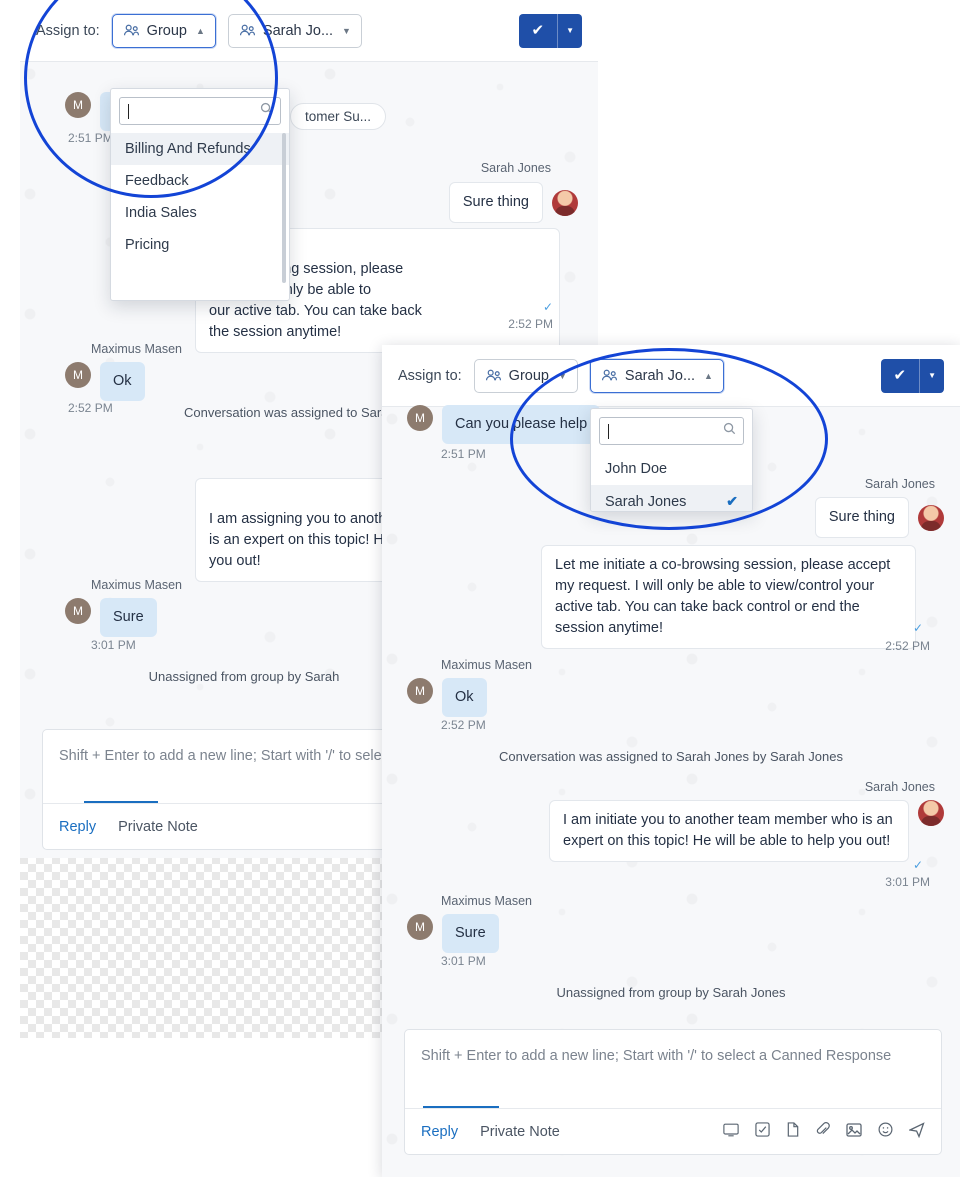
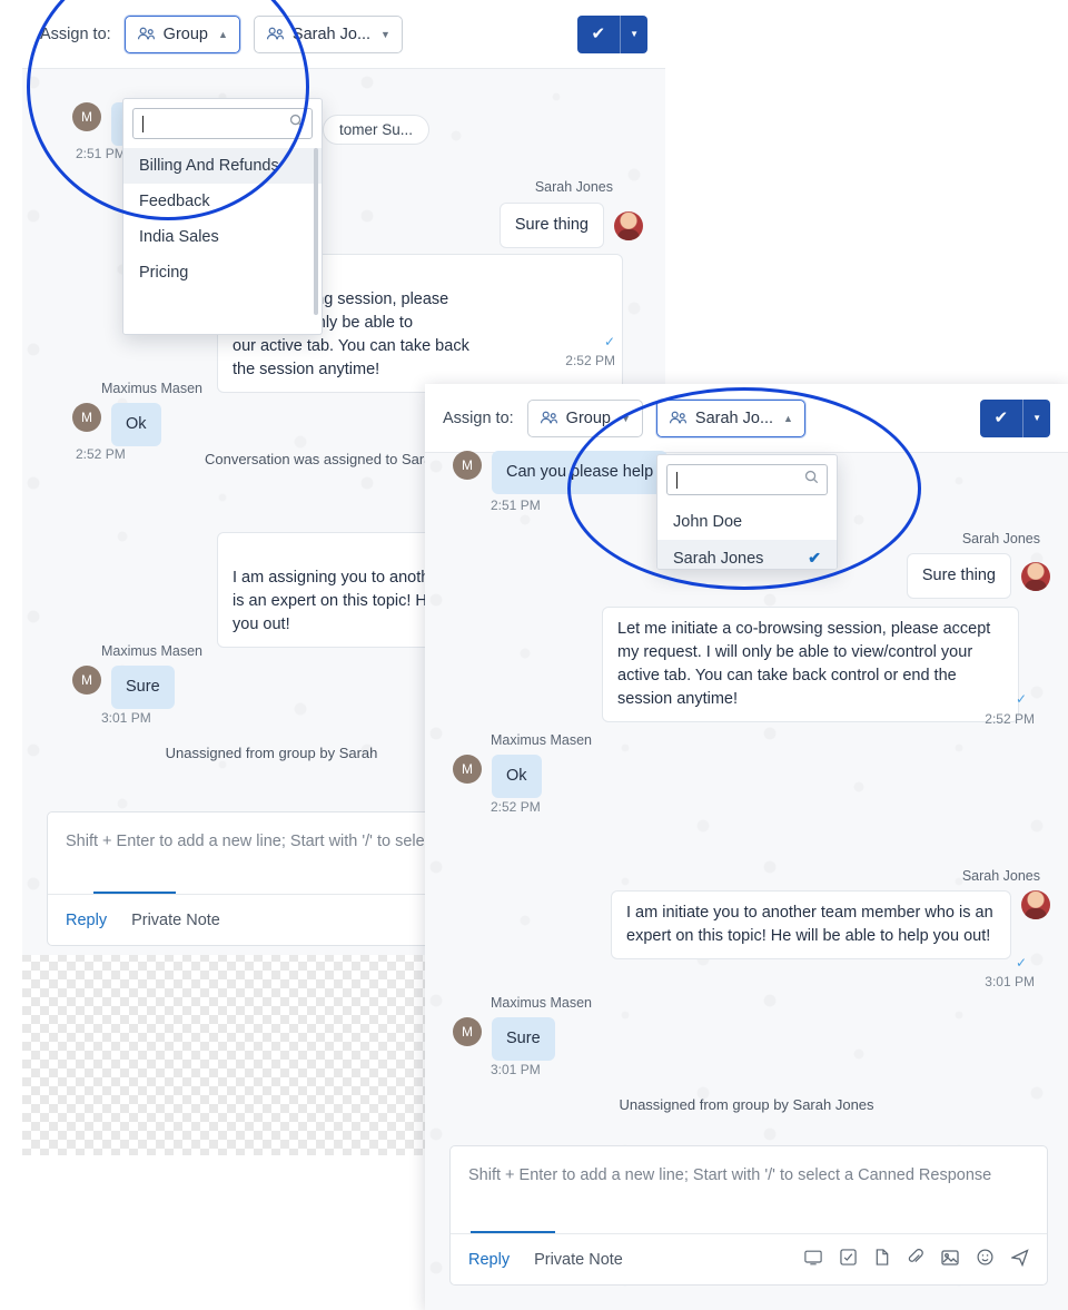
  Assign to:
  Group
  ▲
  Sarah Jo...
  ▼
  ✔
  ▼
  M
  tomer Su...
  2:51 PM
  Sarah Jones
  Sure thing
  our active tab. You can take back
  the session anytime!
  ✓
  2:52 PM
  Maximus Masen
  M
  Ok
  2:52 PM
  Conversation was assigned to Sar
  I am assigning you to anot
  is an expert on this topic! H
  you out!
  Maximus Masen
  M
  Sure
  3:01 PM
  Unassigned from group by Sarah
  Shift + Enter to add a new line; Start with '/' to sele
  Reply
  Private Note
  Billing And Refunds
  Feedback
  India Sales
  Pricing
  Assign to:
  Group
  ▼
  Sarah Jo...
  ▲
  ✔
  ▼
  M
  Can you please help
  2:51 PM
  Sarah Jones
  Sure thing
  Let me initiate a co-browsing session, please accept my request. I will only be able to view/control your active tab. You can take back control or end the session anytime!
  ✓
  2:52 PM
  Maximus Masen
  M
  Ok
  2:52 PM
- Conversation was assigned to Sarah Jones by Sarah Jones
  Sarah Jones
  I am initiate you to another team member who is an expert on this topic! He will be able to help you out!
  ✓
  3:01 PM
  Maximus Masen
  M
  Sure
  3:01 PM
  Unassigned from group by Sarah Jones
  Shift + Enter to add a new line; Start with '/' to select a Canned Response
  Reply
  Private Note
  John Doe
  Sarah Jones
  ✔
